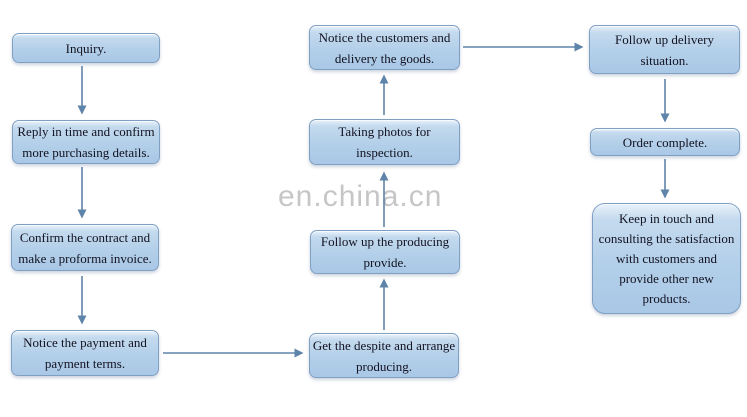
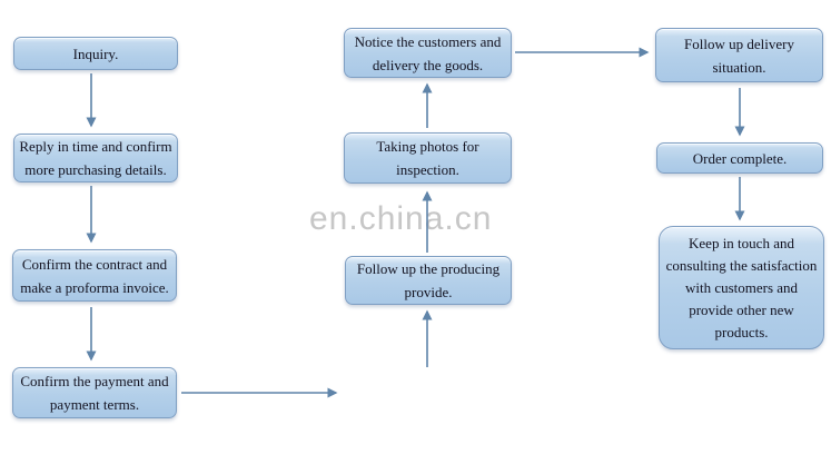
  en.china.cn
  Inquiry.
  Reply in time and confirm more purchasing details.
  Confirm the contract and make a proforma invoice.
- Notice the payment and payment terms.
+ Confirm the payment and payment terms.
  Notice the customers and delivery the goods.
  Taking photos for inspection.
  Follow up the producing provide.
- Get the despite and arrange producing.
  Follow up delivery situation.
  Order complete.
  Keep in touch and consulting the satisfaction with customers and provide other new products.
